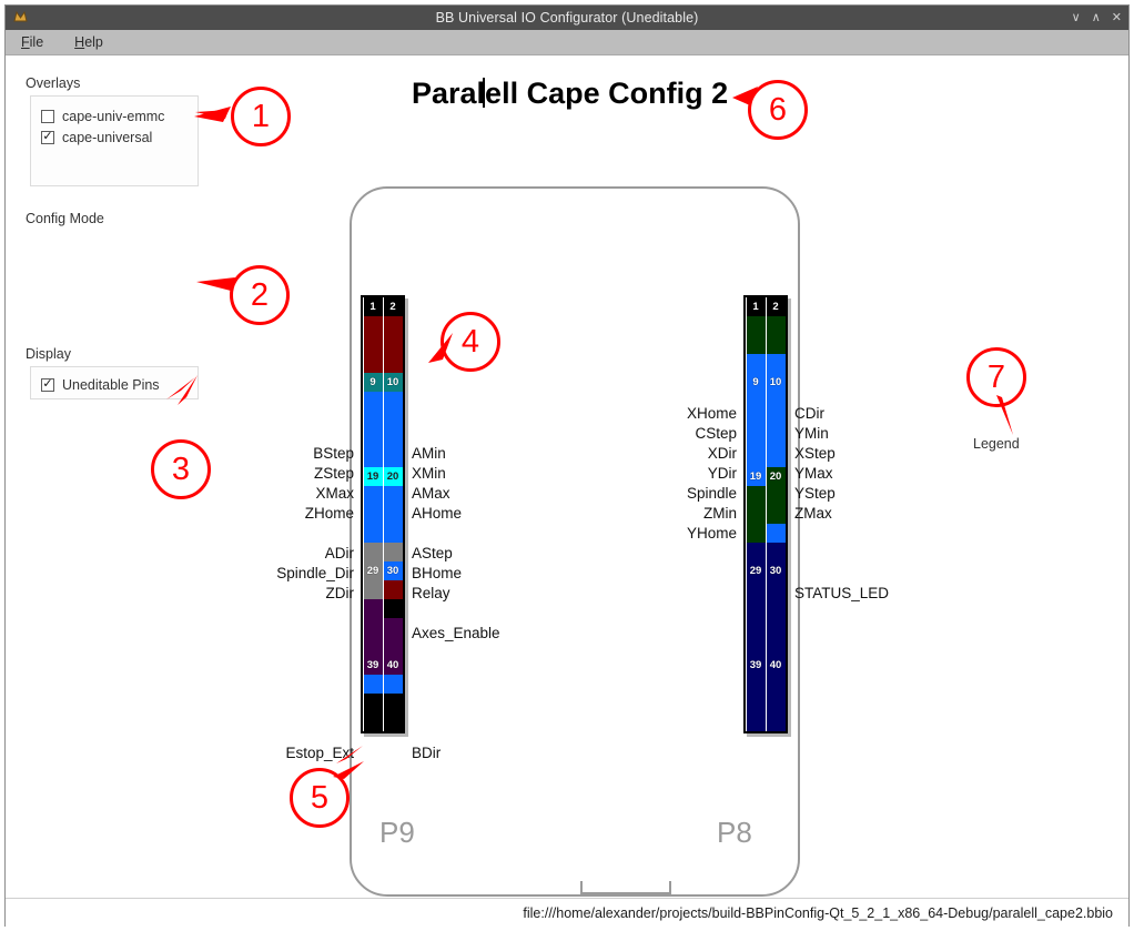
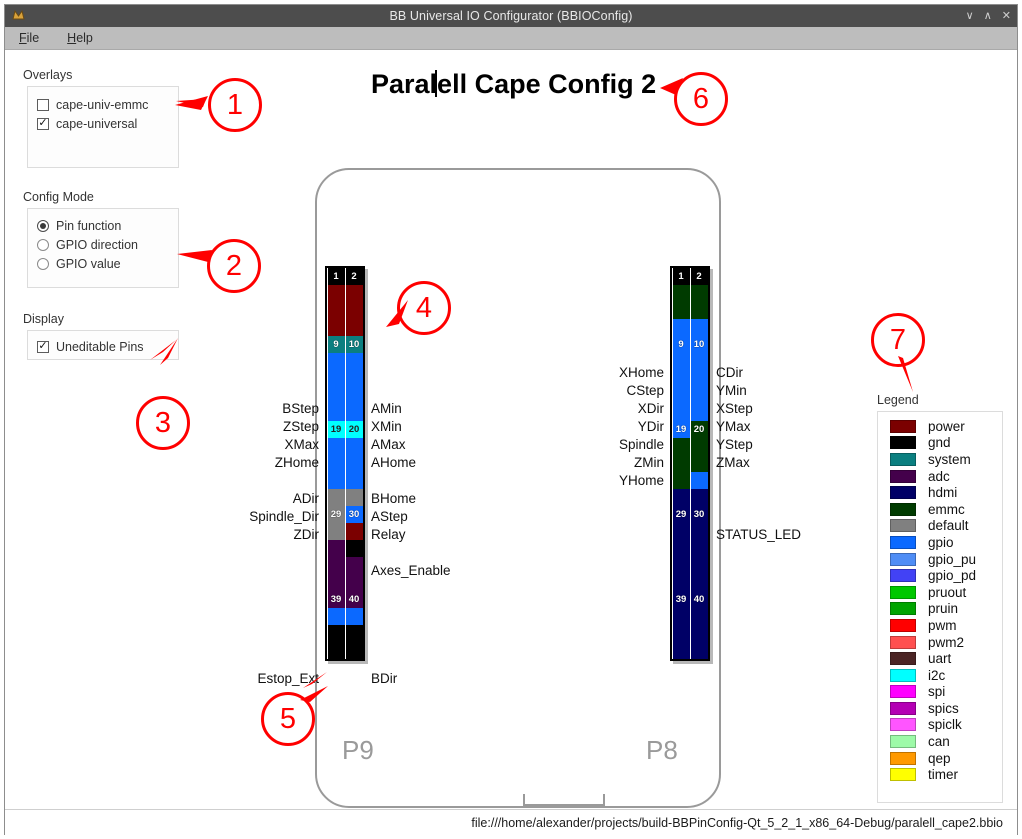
- BB Universal IO Configurator (Uneditable)
+ BB Universal IO Configurator (BBIOConfig)
  ∨
  ∧
  ✕
  File
  Help
  Overlays
  cape-univ-emmc
  ✓
  cape-universal
  Config Mode
+ Pin function
+ GPIO direction
+ GPIO value
  Display
  ✓
  Uneditable Pins
  Paralell Cape Config 2
  P9
  P8
  1
  2
  9
  10
  19
  20
  29
  30
  39
  40
  1
  2
  9
  10
  19
  20
  29
  30
  39
  40
  BStep
  AMin
  ZStep
  XMin
  XMax
  AMax
  ZHome
  AHome
  ADir
- AStep
+ BHome
  Spindle_Dir
- BHome
+ AStep
  ZDir
  Relay
  Axes_Enable
  Estop_Ext
  BDir
  XHome
  CDir
  CStep
  YMin
  XDir
  XStep
  YDir
  YMax
  Spindle
  YStep
  ZMin
  ZMax
  YHome
  STATUS_LED
  Legend
+ power
+ gnd
+ system
+ adc
+ hdmi
+ emmc
+ default
+ gpio
+ gpio_pu
+ gpio_pd
+ pruout
+ pruin
+ pwm
+ pwm2
+ uart
+ i2c
+ spi
+ spics
+ spiclk
+ can
+ qep
+ timer
  file:///home/alexander/projects/build-BBPinConfig-Qt_5_2_1_x86_64-Debug/paralell_cape2.bbio
  1
  2
  3
  4
  5
  6
  7
